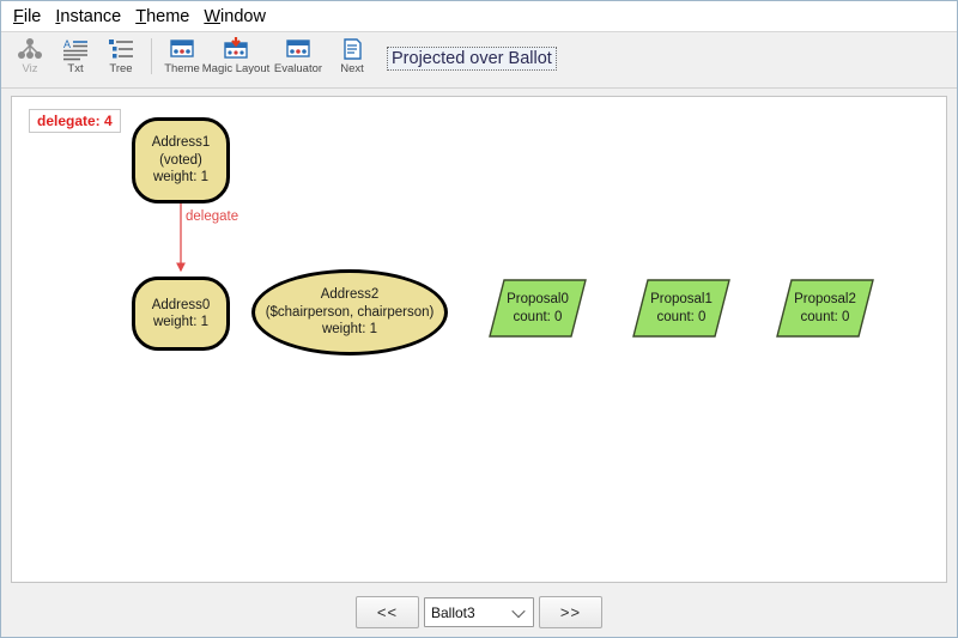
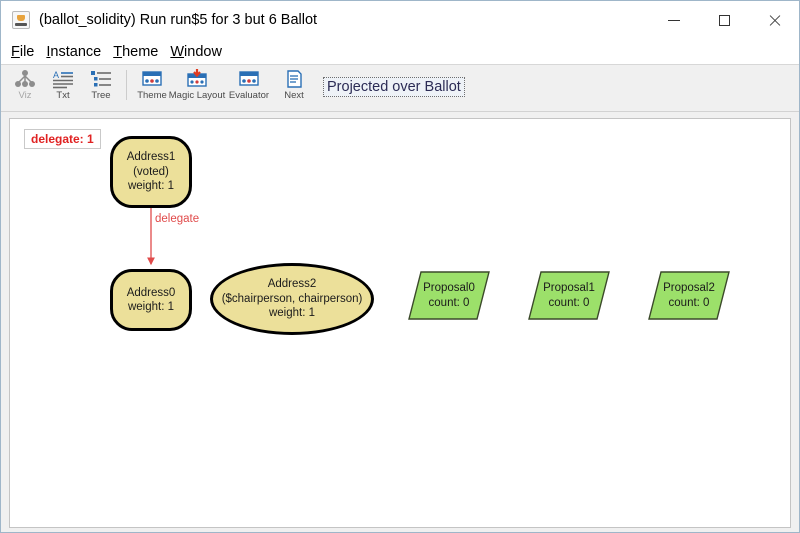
+ (ballot_solidity) Run run$5 for 3 but 6 Ballot
  File
  Instance
  Theme
  Window
  Viz
  A
  Txt
  Tree
  Theme
  Magic Layout
  Evaluator
  Next
  Projected over Ballot
- delegate: 4
+ delegate: 1
  delegate
  Address1
  (voted)
  weight: 1
  Address0
  weight: 1
  Address2
  ($chairperson, chairperson)
  weight: 1
  Proposal0
  count: 0
  Proposal1
  count: 0
  Proposal2
  count: 0
- <<
- Ballot3
- >>
